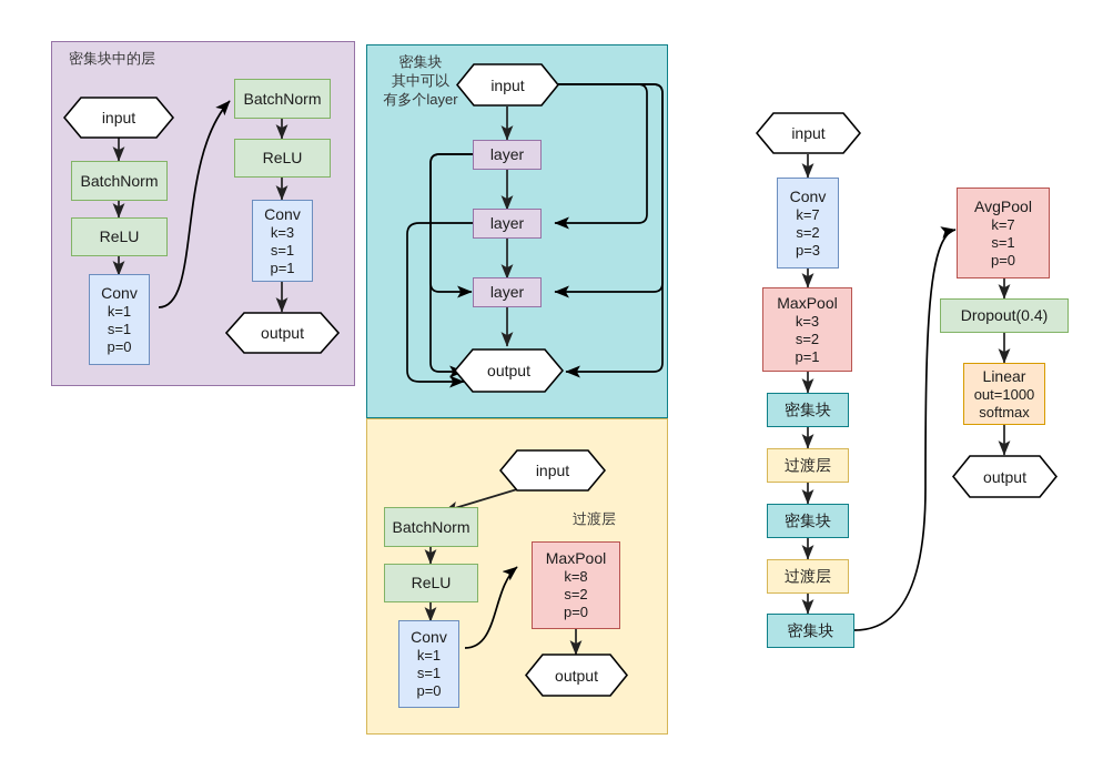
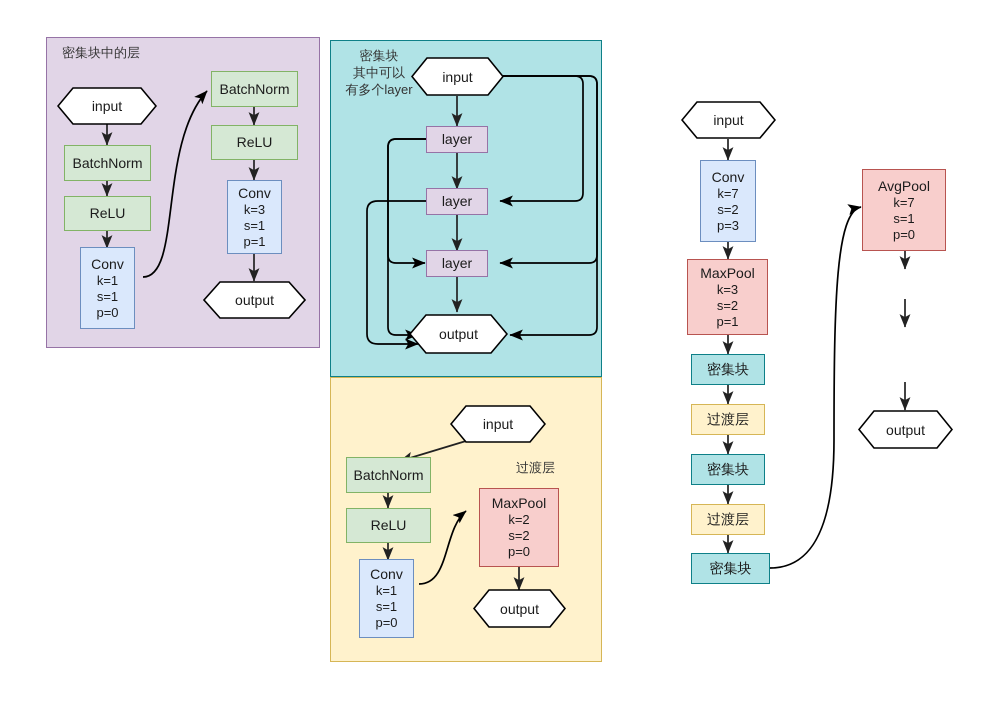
  密集块中的层
  密集块
  其中可以
  有多个layer
  过渡层
  input
  BatchNorm
  ReLU
  Conv
  k=1
  s=1
  p=0
  BatchNorm
  ReLU
  Conv
  k=3
  s=1
  p=1
  output
  input
  layer
  layer
  layer
  output
  input
  BatchNorm
  ReLU
  Conv
  k=1
  s=1
  p=0
  MaxPool
- k=8
+ k=2
  s=2
  p=0
  output
  input
  Conv
  k=7
  s=2
  p=3
  MaxPool
  k=3
  s=2
  p=1
  密集块
  过渡层
  密集块
  过渡层
  密集块
  AvgPool
  k=7
  s=1
  p=0
- Dropout(0.4)
- Linear
- out=1000
- softmax
  output
